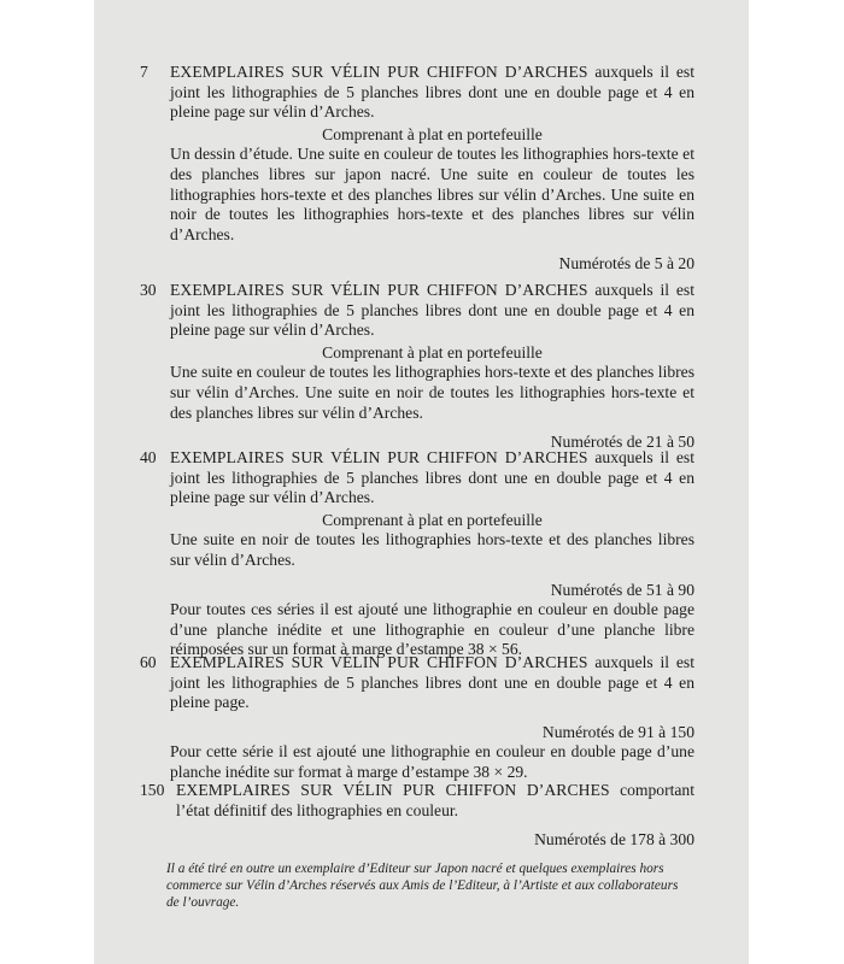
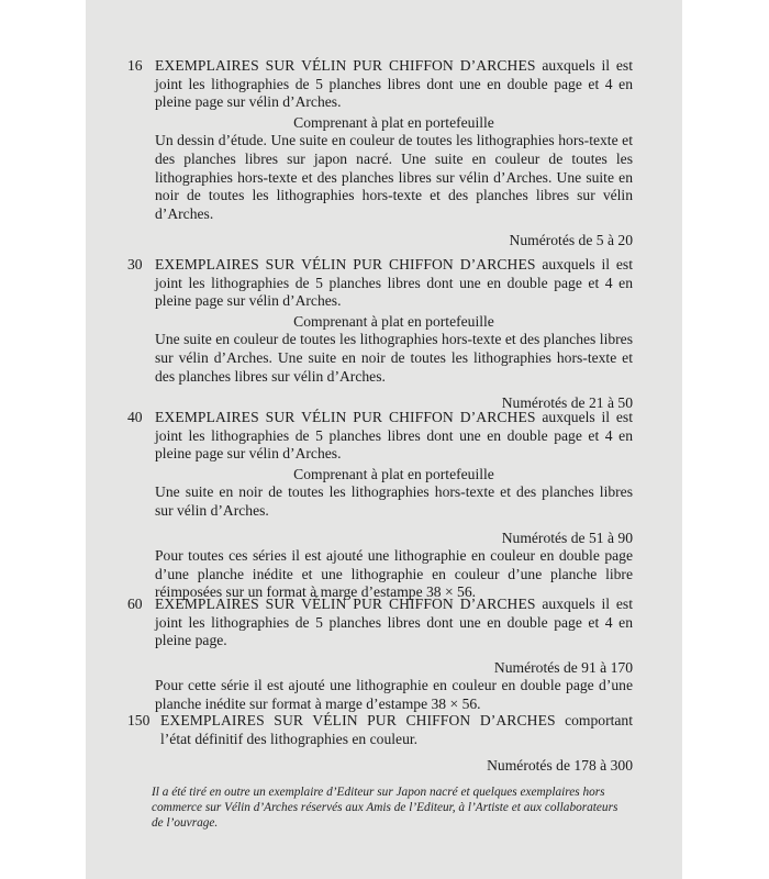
- 7
+ 16
  EXEMPLAIRES SUR VÉLIN PUR CHIFFON D’ARCHES auxquels il est joint les lithographies de 5 planches libres dont une en double page et 4 en pleine page sur vélin d’Arches.
  Comprenant à plat en portefeuille
  Un dessin d’étude. Une suite en couleur de toutes les lithographies hors-texte et des planches libres sur japon nacré. Une suite en couleur de toutes les lithographies hors-texte et des planches libres sur vélin d’Arches. Une suite en noir de toutes les lithographies hors-texte et des planches libres sur vélin d’Arches.
  Numérotés de 5 à 20
  30
  EXEMPLAIRES SUR VÉLIN PUR CHIFFON D’ARCHES auxquels il est joint les lithographies de 5 planches libres dont une en double page et 4 en pleine page sur vélin d’Arches.
  Comprenant à plat en portefeuille
  Une suite en couleur de toutes les lithographies hors-texte et des planches libres sur vélin d’Arches. Une suite en noir de toutes les lithographies hors-texte et des planches libres sur vélin d’Arches.
  Numérotés de 21 à 50
  40
  EXEMPLAIRES SUR VÉLIN PUR CHIFFON D’ARCHES auxquels il est joint les lithographies de 5 planches libres dont une en double page et 4 en pleine page sur vélin d’Arches.
  Comprenant à plat en portefeuille
  Une suite en noir de toutes les lithographies hors-texte et des planches libres sur vélin d’Arches.
  Numérotés de 51 à 90
  Pour toutes ces séries il est ajouté une lithographie en couleur en double page d’une planche inédite et une lithographie en couleur d’une planche libre réimposées sur un format à marge d’estampe 38 × 56.
  60
  EXEMPLAIRES SUR VÉLIN PUR CHIFFON D’ARCHES auxquels il est joint les lithographies de 5 planches libres dont une en double page et 4 en pleine page.
- Numérotés de 91 à 150
+ Numérotés de 91 à 170
- Pour cette série il est ajouté une lithographie en couleur en double page d’une planche inédite sur format à marge d’estampe 38 × 29.
+ Pour cette série il est ajouté une lithographie en couleur en double page d’une planche inédite sur format à marge d’estampe 38 × 56.
  150
  EXEMPLAIRES SUR VÉLIN PUR CHIFFON D’ARCHES comportant l’état définitif des lithographies en couleur.
  Numérotés de 178 à 300
  Il a été tiré en outre un exemplaire d’Editeur sur Japon nacré et quelques exemplaires hors commerce sur Vélin d’Arches réservés aux Amis de l’Editeur, à l’Artiste et aux collaborateurs de l’ouvrage.
